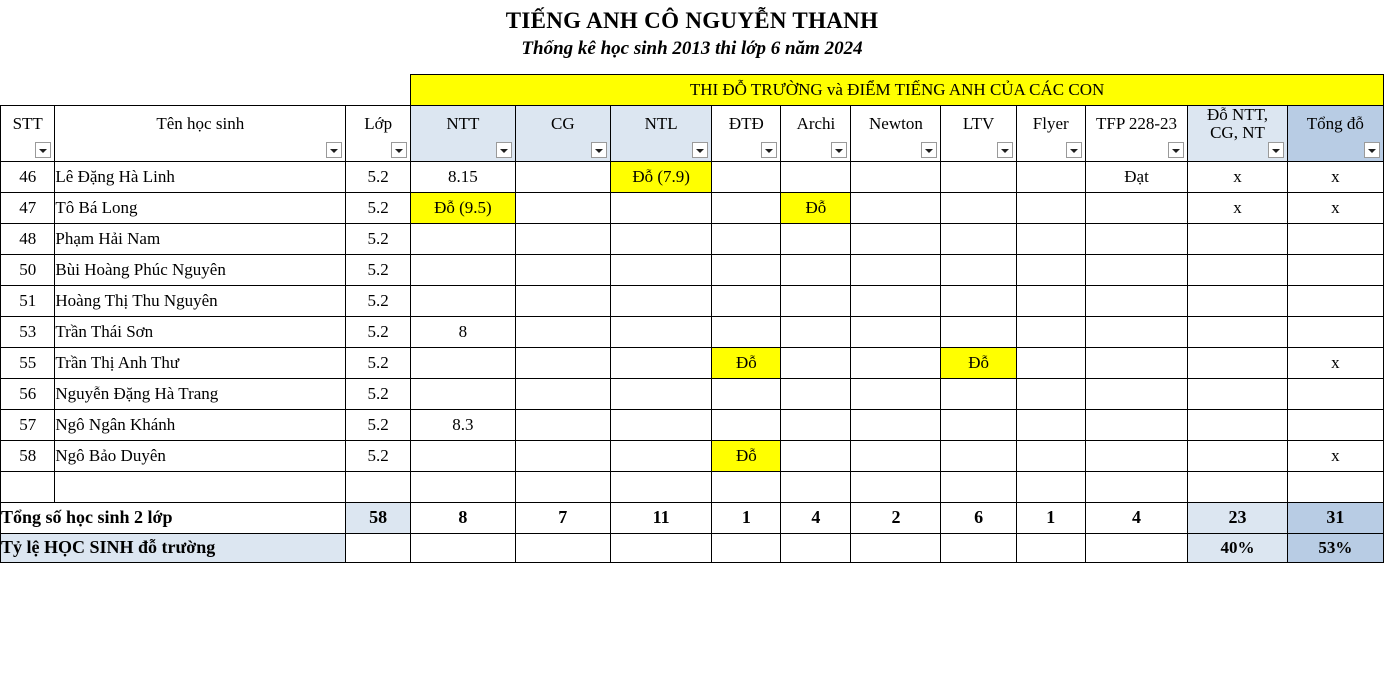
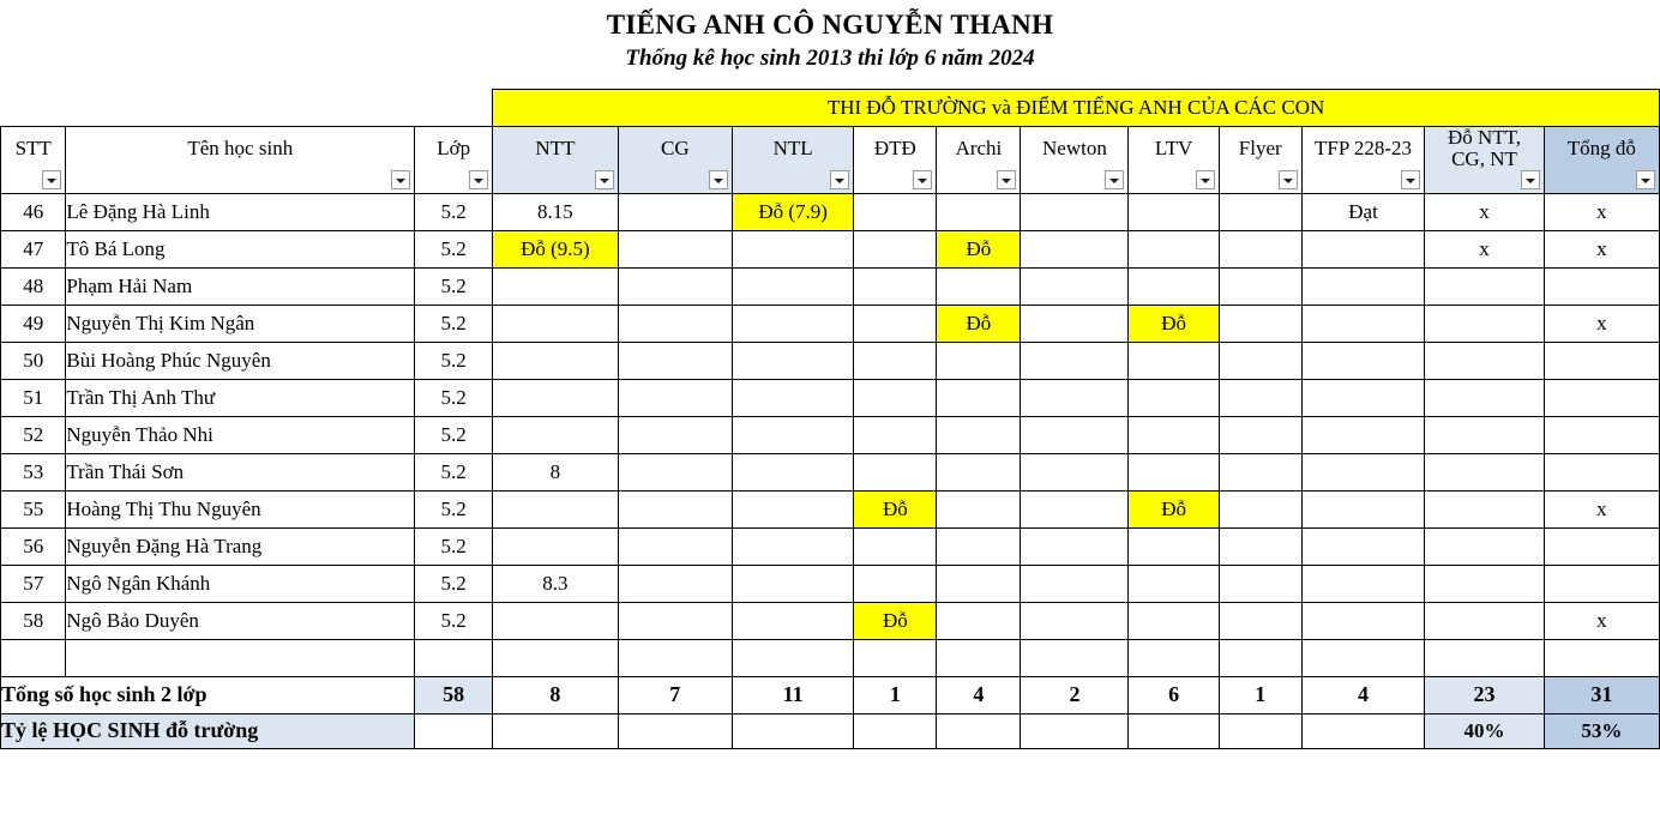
  TIẾNG ANH CÔ NGUYỄN THANH
  Thống kê học sinh 2013 thi lớp 6 năm 2024
  	THI ĐỖ TRƯỜNG và ĐIỂM TIẾNG ANH CỦA CÁC CON
  STT	Tên học sinh	Lớp	NTT	CG	NTL	ĐTĐ	Archi	Newton	LTV	Flyer	TFP 228-23	Đỗ NTT, CG, NT	Tổng đỗ
  46	Lê Đặng Hà Linh	5.2	8.15		Đỗ (7.9)						Đạt	x	x
  47	Tô Bá Long	5.2	Đỗ (9.5)				Đỗ					x	x
  48	Phạm Hải Nam	5.2
+ 49	Nguyễn Thị Kim Ngân	5.2					Đỗ		Đỗ				x
  50	Bùi Hoàng Phúc Nguyên	5.2
- 51	Hoàng Thị Thu Nguyên	5.2
+ 51	Trần Thị Anh Thư	5.2
+ 52	Nguyễn Thảo Nhi	5.2
  53	Trần Thái Sơn	5.2	8
- 55	Trần Thị Anh Thư	5.2				Đỗ			Đỗ				x
+ 55	Hoàng Thị Thu Nguyên	5.2				Đỗ			Đỗ				x
  56	Nguyễn Đặng Hà Trang	5.2
  57	Ngô Ngân Khánh	5.2	8.3
  58	Ngô Bảo Duyên	5.2				Đỗ							x
  Tổng số học sinh 2 lớp	58	8	7	11	1	4	2	6	1	4	23	31
  Tỷ lệ HỌC SINH đỗ trường											40%	53%
